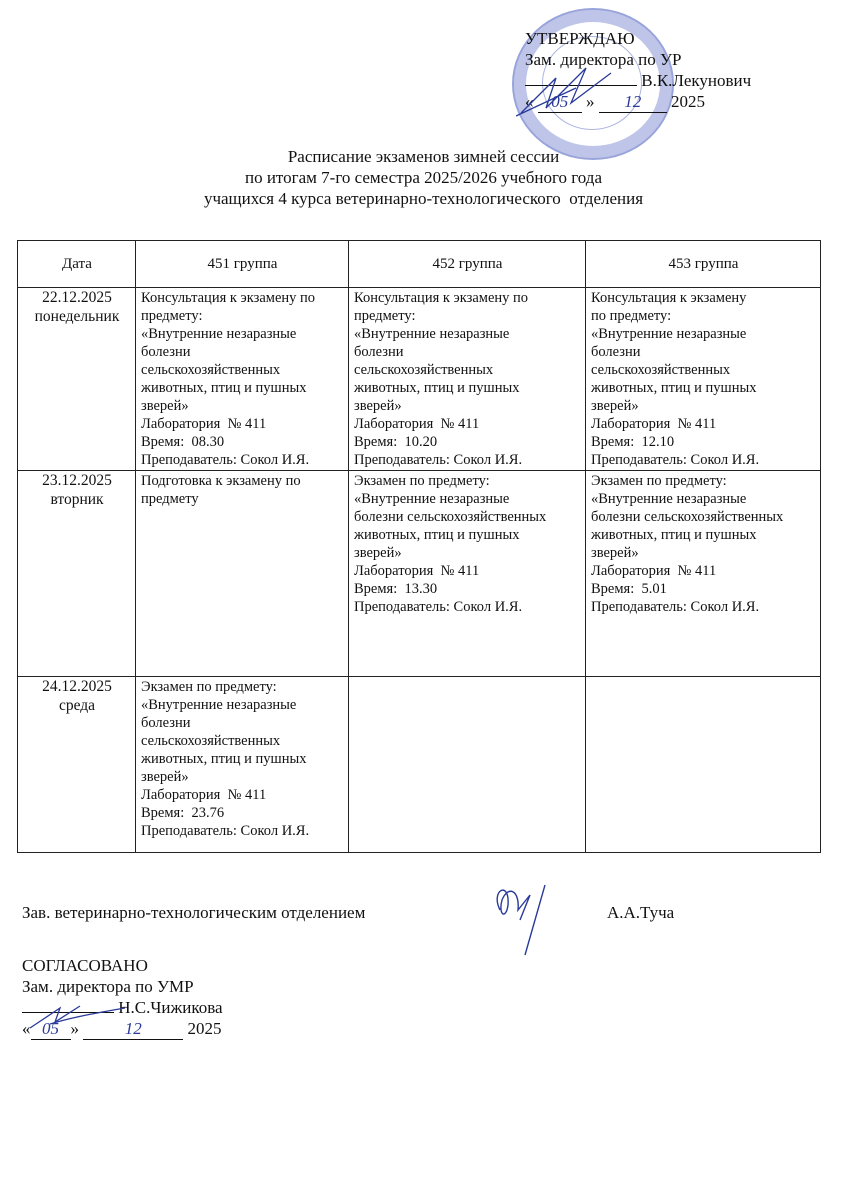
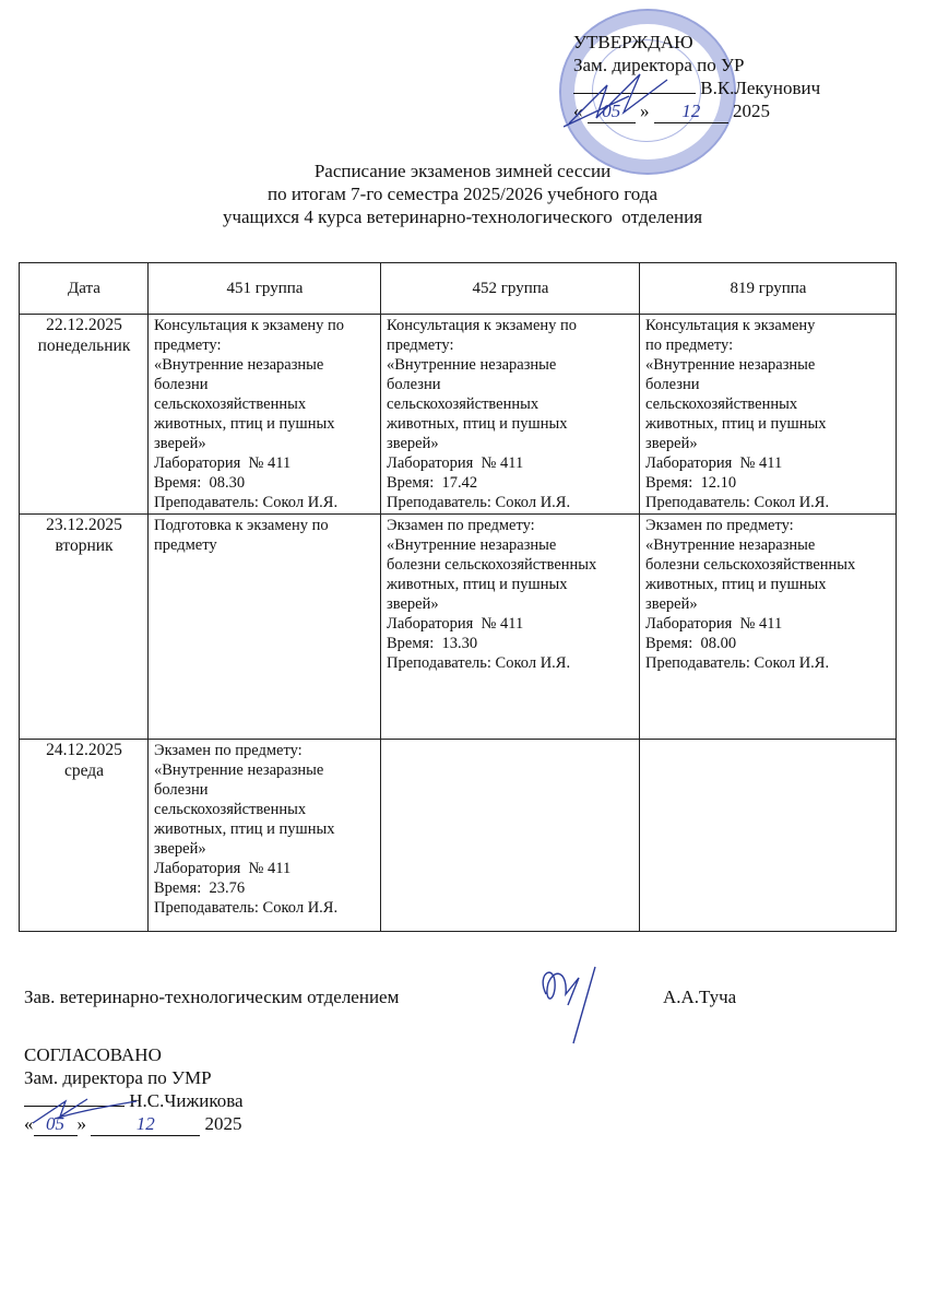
  УТВЕРЖДАЮ
  Зам. директора по УР
  В.К.Лекунович
  « 05 » 12 2025
  Расписание экзаменов зимней сессии
  по итогам 7-го семестра 2025/2026 учебного года
  учащихся 4 курса ветеринарно-технологического отделения
- Дата	451 группа	452 группа	453 группа
+ Дата	451 группа	452 группа	819 группа
- 22.12.2025понедельник	Консультация к экзамену попредмету:«Внутренние незаразныеболезнисельскохозяйственныхживотных, птиц и пушныхзверей»Лаборатория № 411Время: 08.30Преподаватель: Сокол И.Я.	Консультация к экзамену попредмету:«Внутренние незаразныеболезнисельскохозяйственныхживотных, птиц и пушныхзверей»Лаборатория № 411Время: 10.20Преподаватель: Сокол И.Я.	Консультация к экзаменупо предмету:«Внутренние незаразныеболезнисельскохозяйственныхживотных, птиц и пушныхзверей»Лаборатория № 411Время: 12.10Преподаватель: Сокол И.Я.
+ 22.12.2025понедельник	Консультация к экзамену попредмету:«Внутренние незаразныеболезнисельскохозяйственныхживотных, птиц и пушныхзверей»Лаборатория № 411Время: 08.30Преподаватель: Сокол И.Я.	Консультация к экзамену попредмету:«Внутренние незаразныеболезнисельскохозяйственныхживотных, птиц и пушныхзверей»Лаборатория № 411Время: 17.42Преподаватель: Сокол И.Я.	Консультация к экзаменупо предмету:«Внутренние незаразныеболезнисельскохозяйственныхживотных, птиц и пушныхзверей»Лаборатория № 411Время: 12.10Преподаватель: Сокол И.Я.
- 23.12.2025вторник	Подготовка к экзамену попредмету	Экзамен по предмету:«Внутренние незаразныеболезни сельскохозяйственныхживотных, птиц и пушныхзверей»Лаборатория № 411Время: 13.30Преподаватель: Сокол И.Я.	Экзамен по предмету:«Внутренние незаразныеболезни сельскохозяйственныхживотных, птиц и пушныхзверей»Лаборатория № 411Время: 5.01Преподаватель: Сокол И.Я.
+ 23.12.2025вторник	Подготовка к экзамену попредмету	Экзамен по предмету:«Внутренние незаразныеболезни сельскохозяйственныхживотных, птиц и пушныхзверей»Лаборатория № 411Время: 13.30Преподаватель: Сокол И.Я.	Экзамен по предмету:«Внутренние незаразныеболезни сельскохозяйственныхживотных, птиц и пушныхзверей»Лаборатория № 411Время: 08.00Преподаватель: Сокол И.Я.
  24.12.2025среда	Экзамен по предмету:«Внутренние незаразныеболезнисельскохозяйственныхживотных, птиц и пушныхзверей»Лаборатория № 411Время: 23.76Преподаватель: Сокол И.Я.
  Зав. ветеринарно-технологическим отделением
  А.А.Туча
  СОГЛАСОВАНО
  Зам. директора по УМР
  .С.Чижикова
  « 05 » 12 2025
